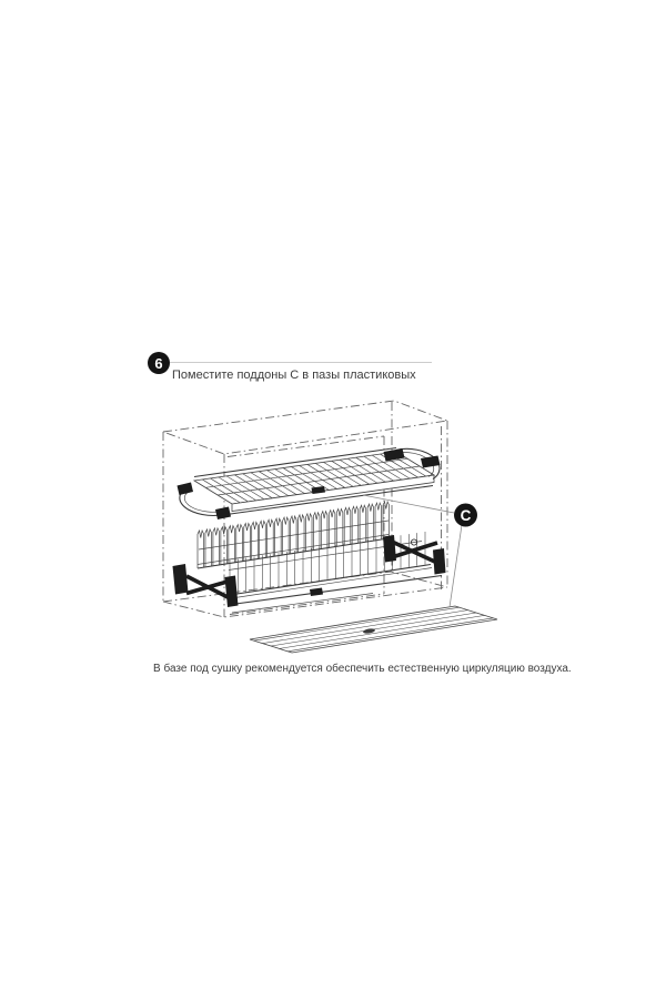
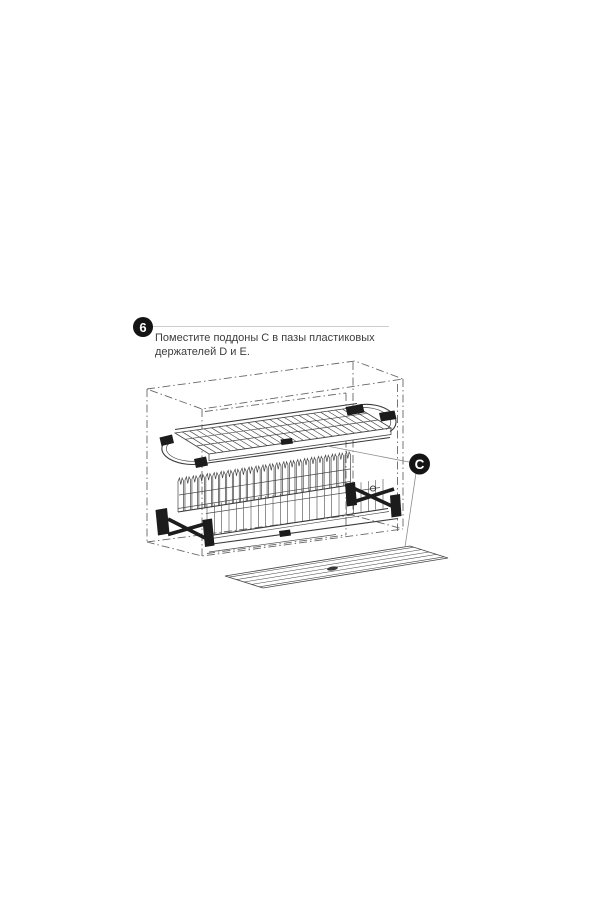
  6
  Поместите поддоны C в пазы пластиковых
+ держателей D и E.
  C
- В базе под сушку рекомендуется обеспечить естественную циркуляцию воздуха.
